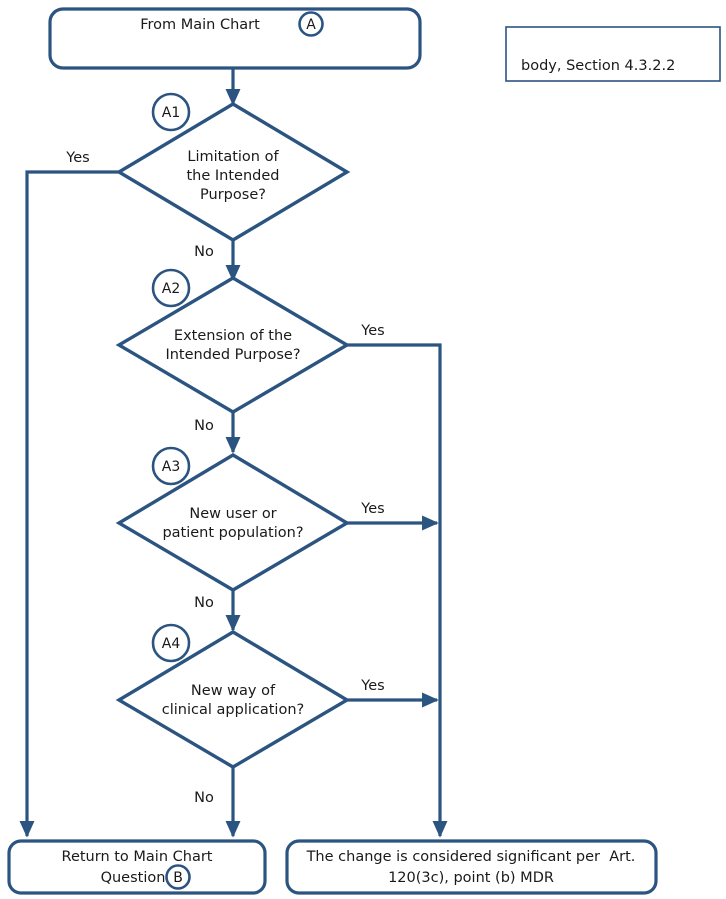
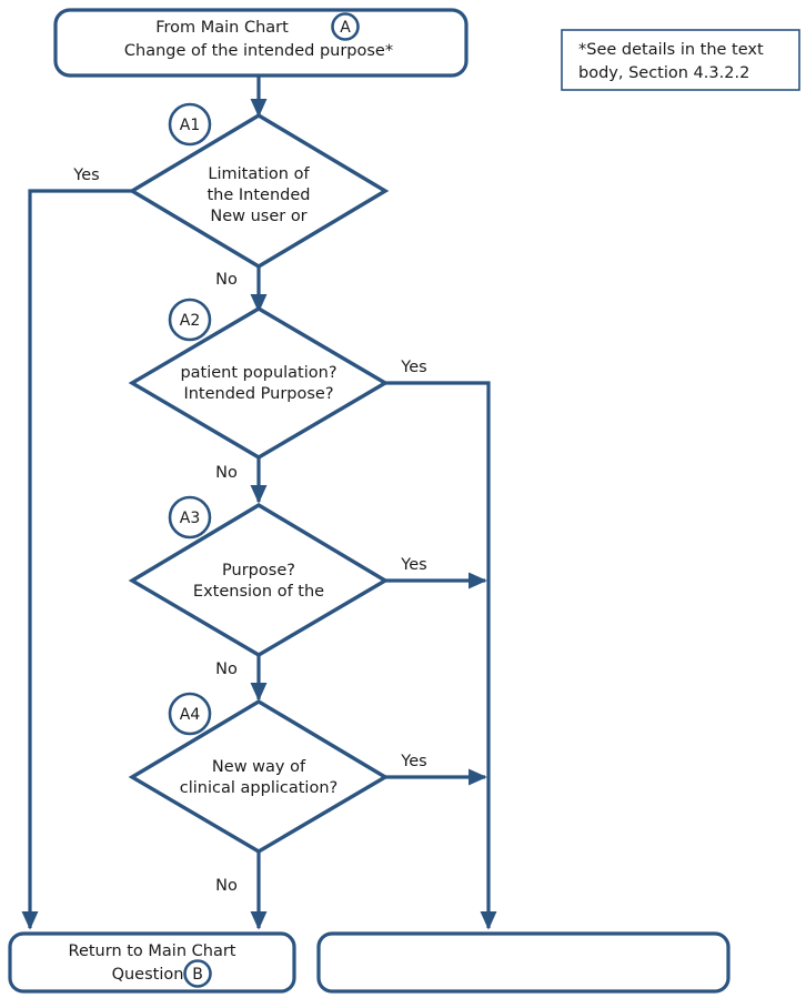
  From Main Chart
  A
+ Change of the intended purpose*
+ *See details in the text
  body, Section 4.3.2.2
  Limitation of
  the Intended
- Purpose?
+ New user or
  A1
  Yes
  No
- Extension of the
+ patient population?
  Intended Purpose?
  A2
  Yes
  No
- New user or
+ Purpose?
- patient population?
+ Extension of the
  A3
  Yes
  No
  New way of
  clinical application?
  A4
  Yes
  No
  Return to Main Chart
  Question
  B
- The change is considered significant per Art.
- 120(3c), point (b) MDR
